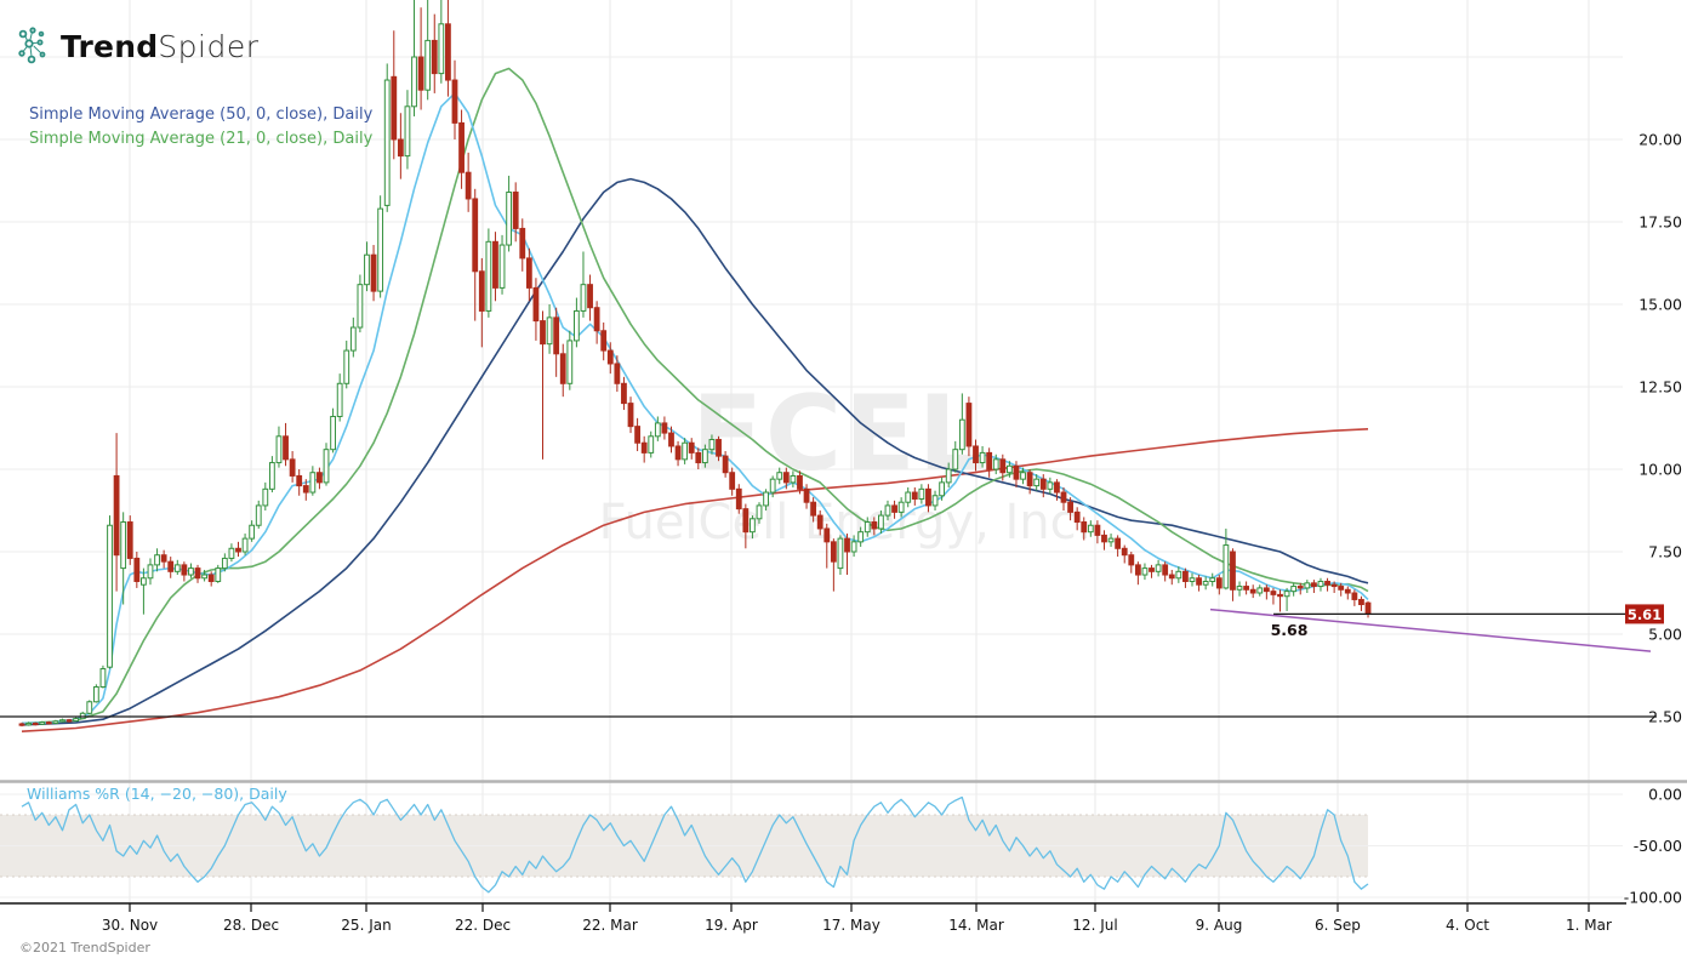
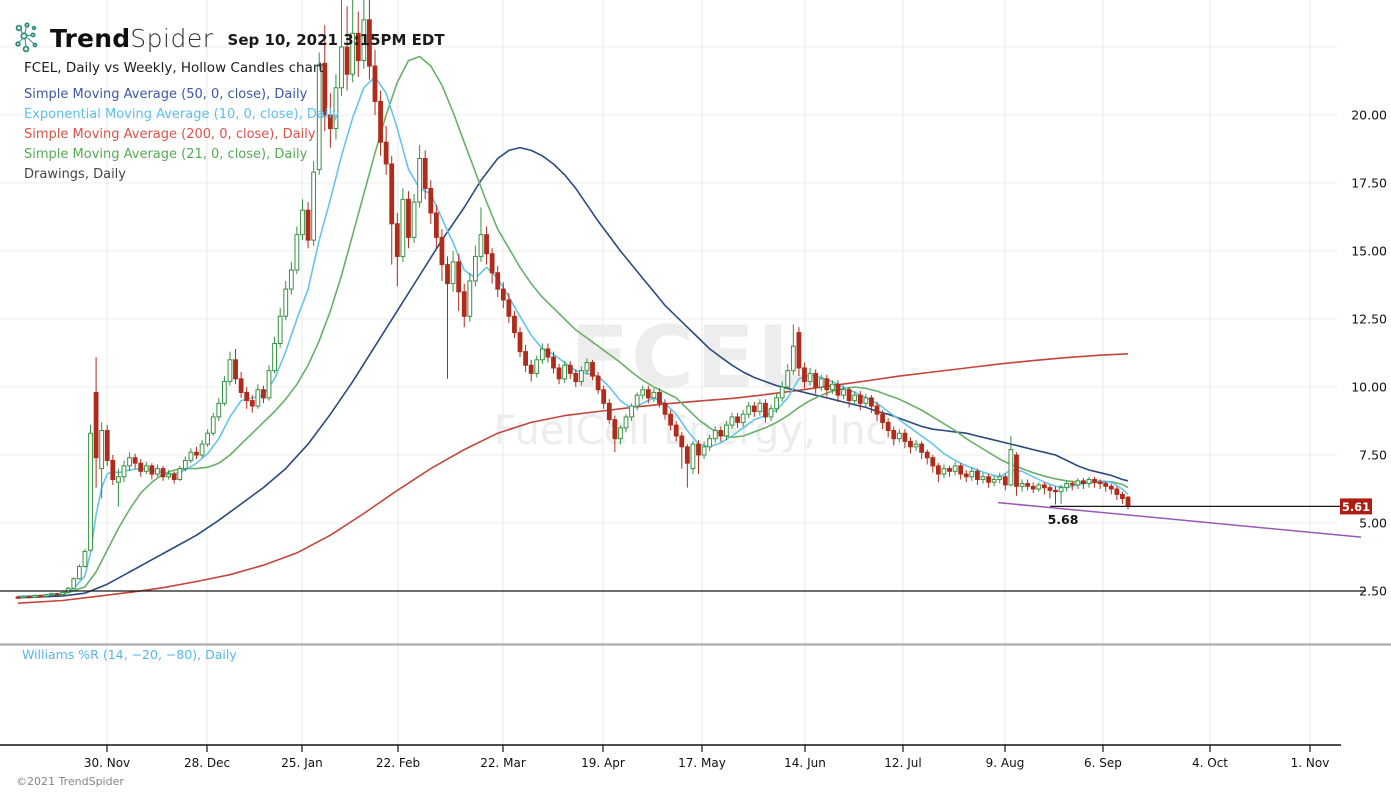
  FCEL
  uelCllnrgy, Inc
  5.68
  20.00
  17.50
  15.00
  12.50
  10.00
  7.50
  5.00
  2.50
  5.61
- 0.00
- -50.00
- -100.00
  30. Nov
  28. Dec
  25. Jan
- 22. Dec
+ 22. Feb
  22. Mar
  19. Apr
  17. May
- 14. Mar
+ 14. Jun
  12. Jul
  9. Aug
  6. Sep
  4. Oct
- 1. Mar
+ 1. Nov
  Trend
  Spider
+ Sep 10, 2021 3:15PM EDT
+ FCEL, Daily vs Weekly, Hollow Candles chart
  Simple Moving Average (50, 0, close), Daily
+ Exponential Moving Average (10, 0, close), Daily
+ Simple Moving Average (200, 0, close), Daily
  Simple Moving Average (21, 0, close), Daily
+ Drawings, Daily
  Williams %R (14, −20, −80), Daily
  ©2021 TrendSpider
